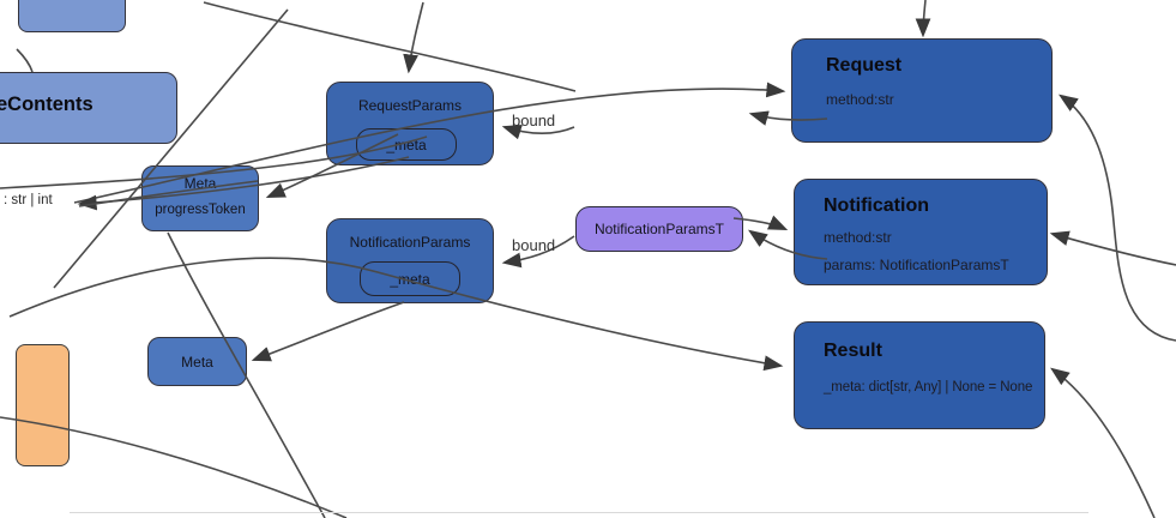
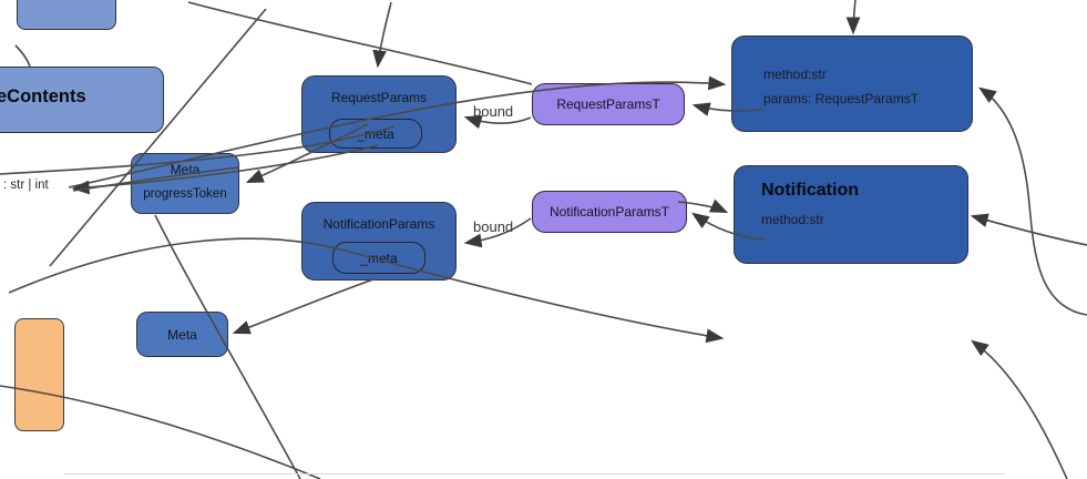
  eContents
  RequestParams
  _eta
  NotificationParams
  _eta
  Meta
  progressToken
  Meta
+ RequestParamsT
  NotificationParamsT
- Request
  method:str
+ params: RequestParamsT
  Notification
  method:str
- params: NotificationParamsT
- Result
- _meta: dict[str, Any] | None = None
  bound
  bound
  : str | int
